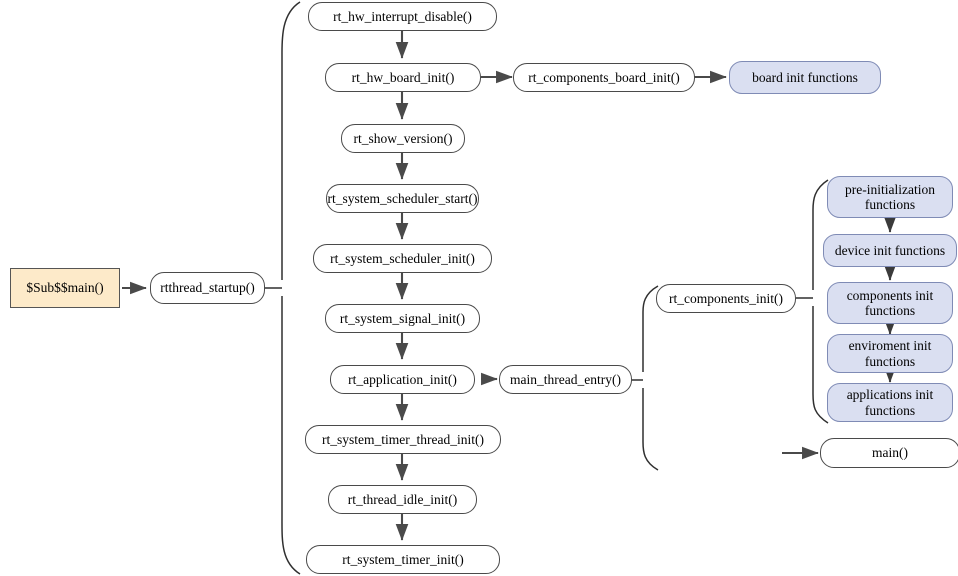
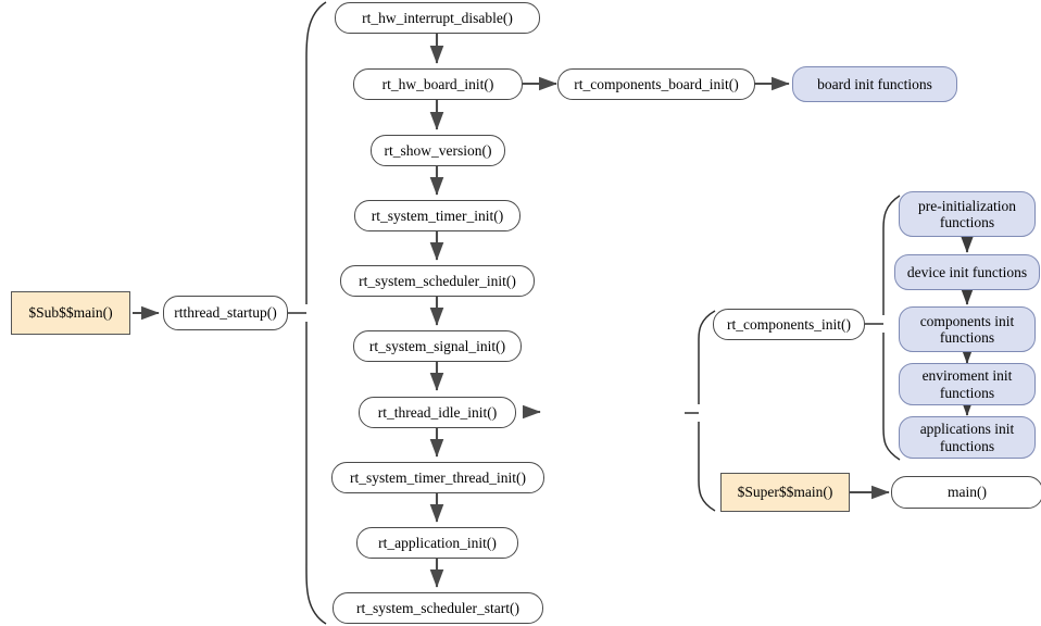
  $Sub$$main()
  rtthread_startup()
  rt_hw_interrupt_disable()
  rt_hw_board_init()
  rt_show_version()
- rt_system_scheduler_start()
+ rt_system_timer_init()
  rt_system_scheduler_init()
  rt_system_signal_init()
- rt_application_init()
+ rt_thread_idle_init()
  rt_system_timer_thread_init()
- rt_thread_idle_init()
+ rt_application_init()
- rt_system_timer_init()
+ rt_system_scheduler_start()
  rt_components_board_init()
  board init functions
- main_thread_entry()
  rt_components_init()
+ $Super$$main()
  main()
  pre-initialization
  functions
  device init functions
  components init
  functions
  enviroment init
  functions
  applications init
  functions
